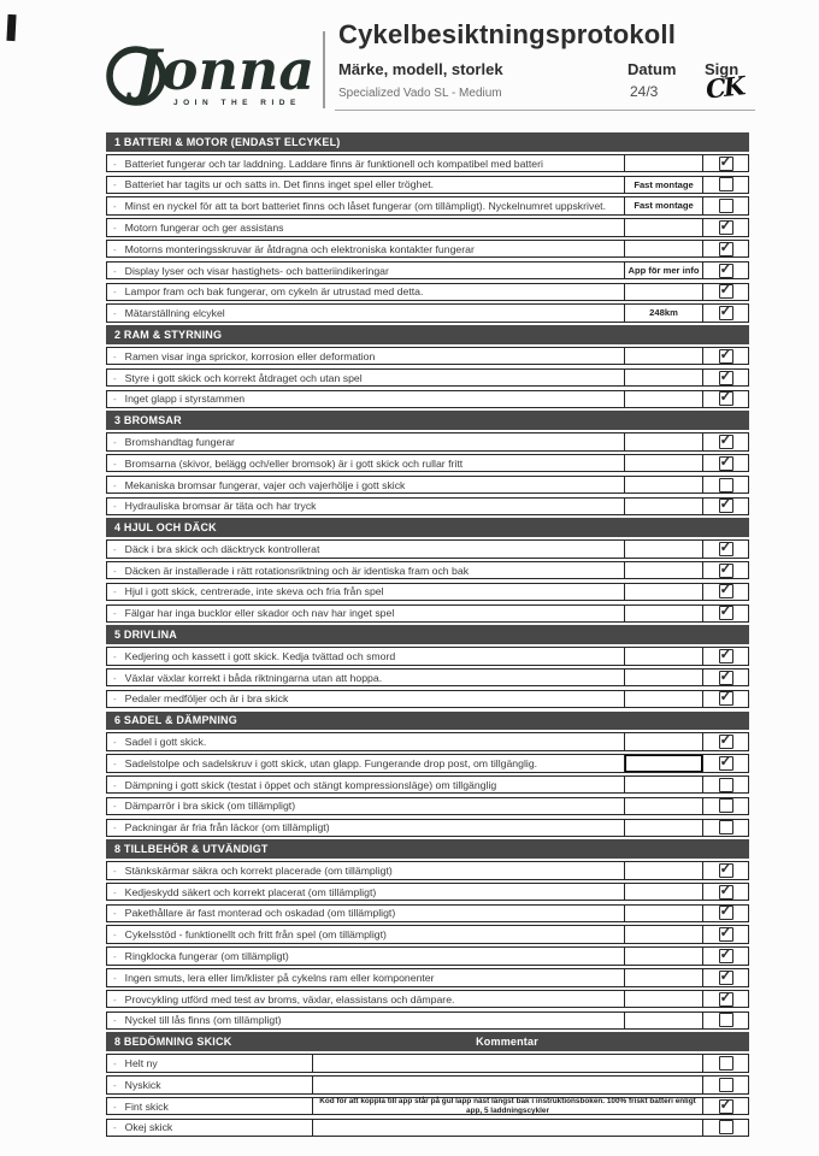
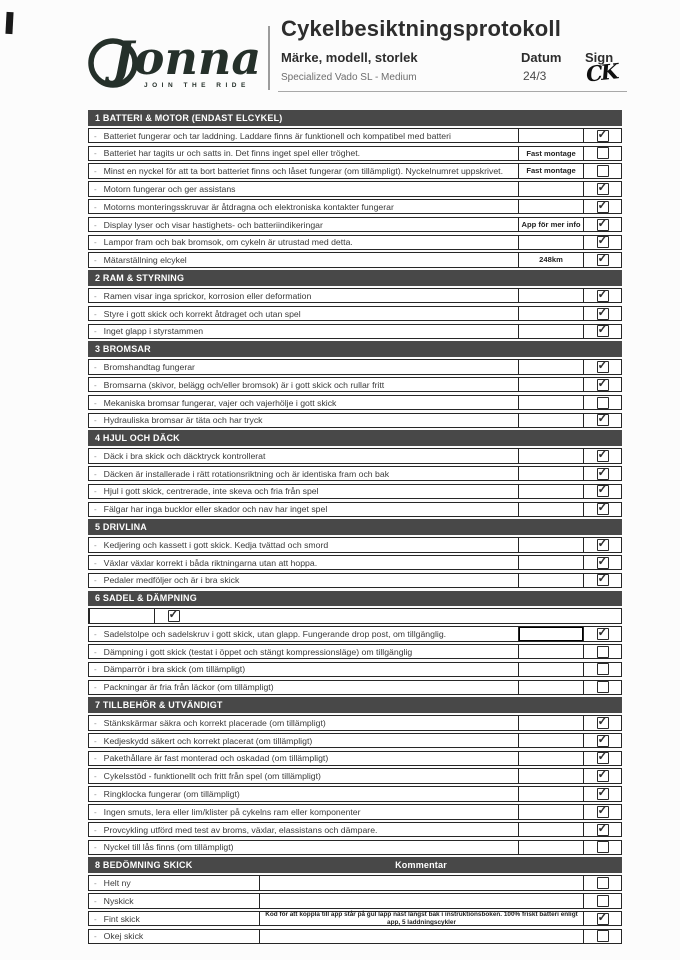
  Jonna
  Cykelbesiktningsprotokoll
  Märke, modell, storlek
  Datum
  Sign
  Specialized Vado SL - Medium
  24/3
  1 BATTERI & MOTOR (ENDAST ELCYKEL)
  Batteriet fungerar och tar laddning. Laddare finns är funktionell och kompatibel med batteri
  ✓
  Batteriet har tagits ur och satts in. Det finns inget spel eller tröghet.
  Fast montage
  Minst en nyckel för att ta bort batteriet finns och låset fungerar (om tillämpligt). Nyckelnumret uppskrivet.
  Fast montage
  Motorn fungerar och ger assistans
  ✓
  Motorns monteringsskruvar är åtdragna och elektroniska kontakter fungerar
  ✓
  Display lyser och visar hastighets- och batteriindikeringar
  App för mer info
  ✓
- Lampor fram och bak fungerar, om cykeln är utrustad med detta.
+ Lampor fram och bak bromsok, om cykeln är utrustad med detta.
  ✓
  Mätarställning elcykel
  248km
  ✓
  2 RAM & STYRNING
  Ramen visar inga sprickor, korrosion eller deformation
  ✓
  Styre i gott skick och korrekt åtdraget och utan spel
  ✓
  Inget glapp i styrstammen
  ✓
  3 BROMSAR
  Bromshandtag fungerar
  ✓
  Bromsarna (skivor, belägg och/eller bromsok) är i gott skick och rullar fritt
  ✓
  Mekaniska bromsar fungerar, vajer och vajerhölje i gott skick
  Hydrauliska bromsar är täta och har tryck
  ✓
  4 HJUL OCH DÄCK
  Däck i bra skick och däcktryck kontrollerat
  ✓
  Däcken är installerade i rätt rotationsriktning och är identiska fram och bak
  ✓
  Hjul i gott skick, centrerade, inte skeva och fria från spel
  ✓
  Fälgar har inga bucklor eller skador och nav har inget spel
  ✓
  5 DRIVLINA
  Kedjering och kassett i gott skick. Kedja tvättad och smord
  ✓
  Växlar växlar korrekt i båda riktningarna utan att hoppa.
  ✓
  Pedaler medföljer och är i bra skick
  ✓
  6 SADEL & DÄMPNING
- Sadel i gott skick.
  ✓
  Sadelstolpe och sadelskruv i gott skick, utan glapp. Fungerande drop post, om tillgänglig.
  ✓
  Dämpning i gott skick (testat i öppet och stängt kompressionsläge) om tillgänglig
  Dämparrör i bra skick (om tillämpligt)
  Packningar är fria från läckor (om tillämpligt)
- 8 TILLBEHÖR & UTVÄNDIGT
+ 7 TILLBEHÖR & UTVÄNDIGT
  Stänkskärmar säkra och korrekt placerade (om tillämpligt)
  ✓
  Kedjeskydd säkert och korrekt placerat (om tillämpligt)
  ✓
  Pakethållare är fast monterad och oskadad (om tillämpligt)
  ✓
  Cykelsstöd - funktionellt och fritt från spel (om tillämpligt)
  ✓
  Ringklocka fungerar (om tillämpligt)
  ✓
  Ingen smuts, lera eller lim/klister på cykelns ram eller komponenter
  ✓
  Provcykling utförd med test av broms, växlar, elassistans och dämpare.
  ✓
  Nyckel till lås finns (om tillämpligt)
  8 BEDÖMNING SKICK
  Kommentar
  Helt ny
  Nyskick
  Fint skick
  ✓
  Okej skick
